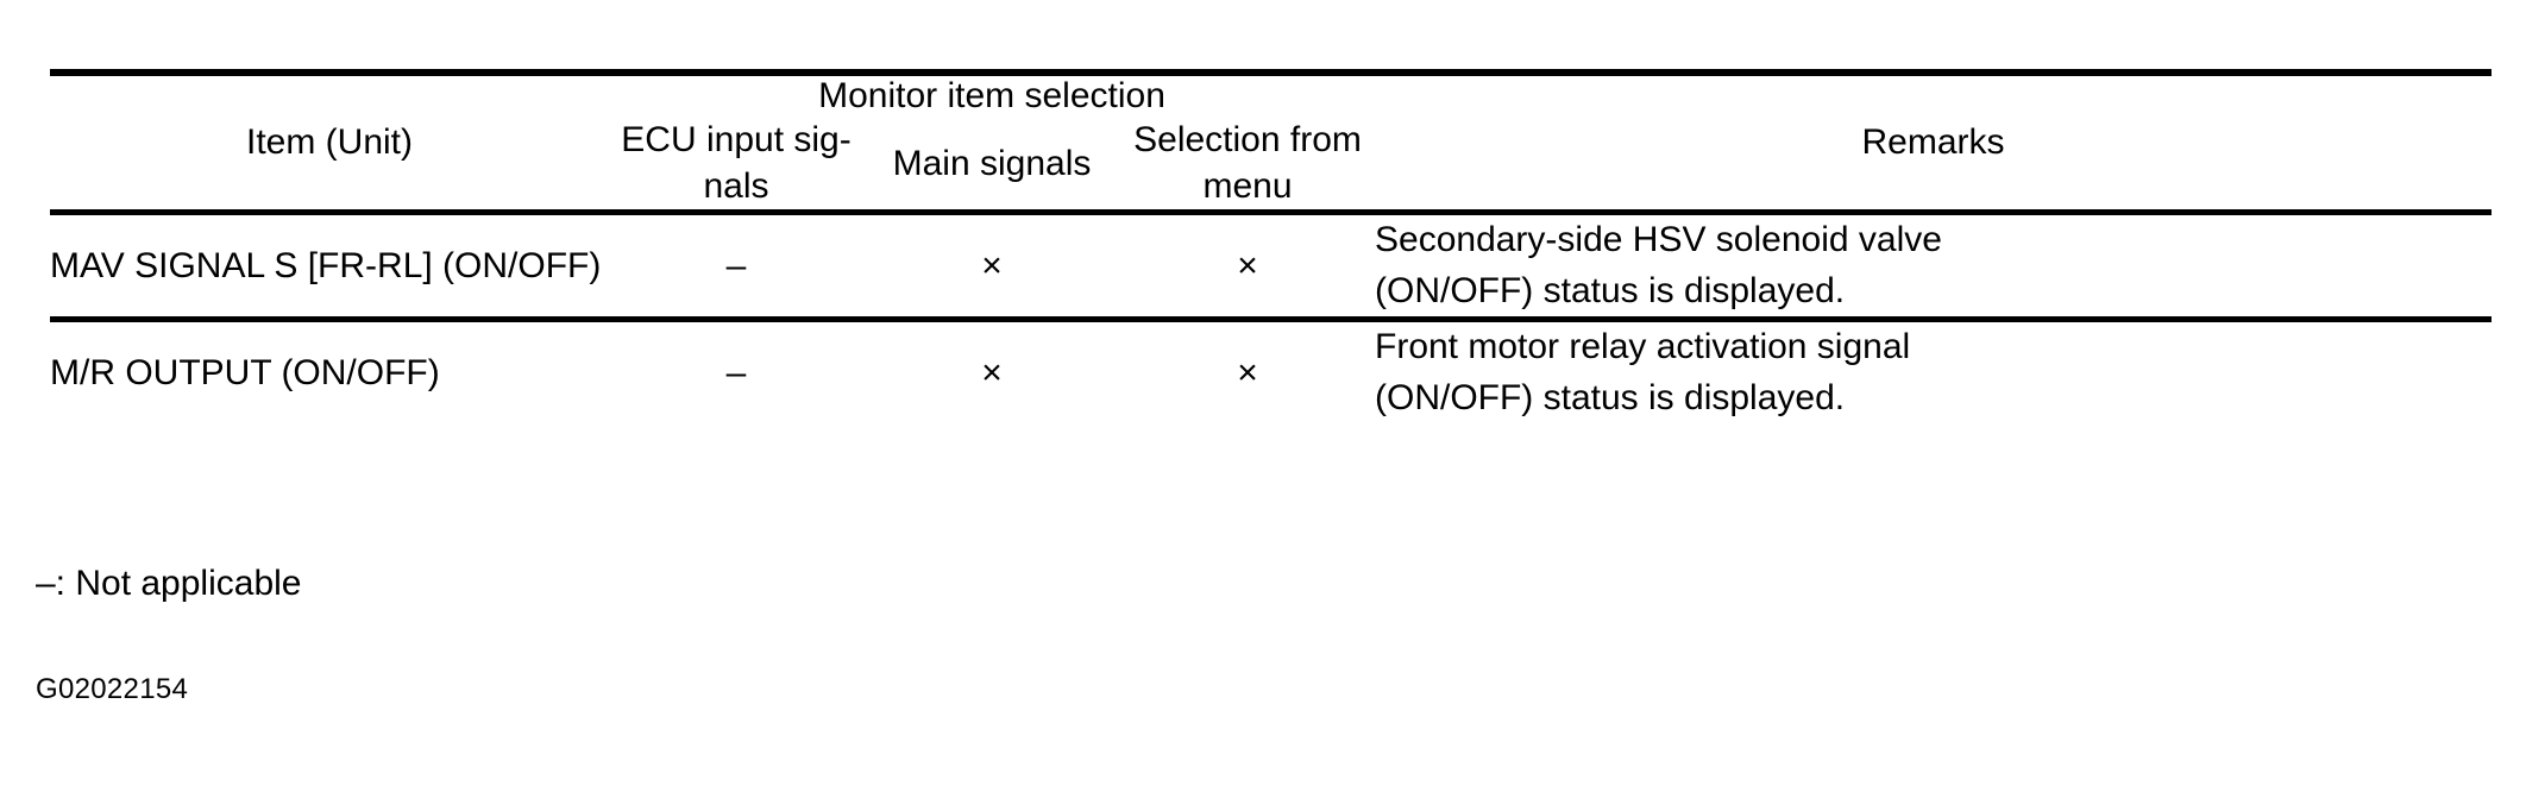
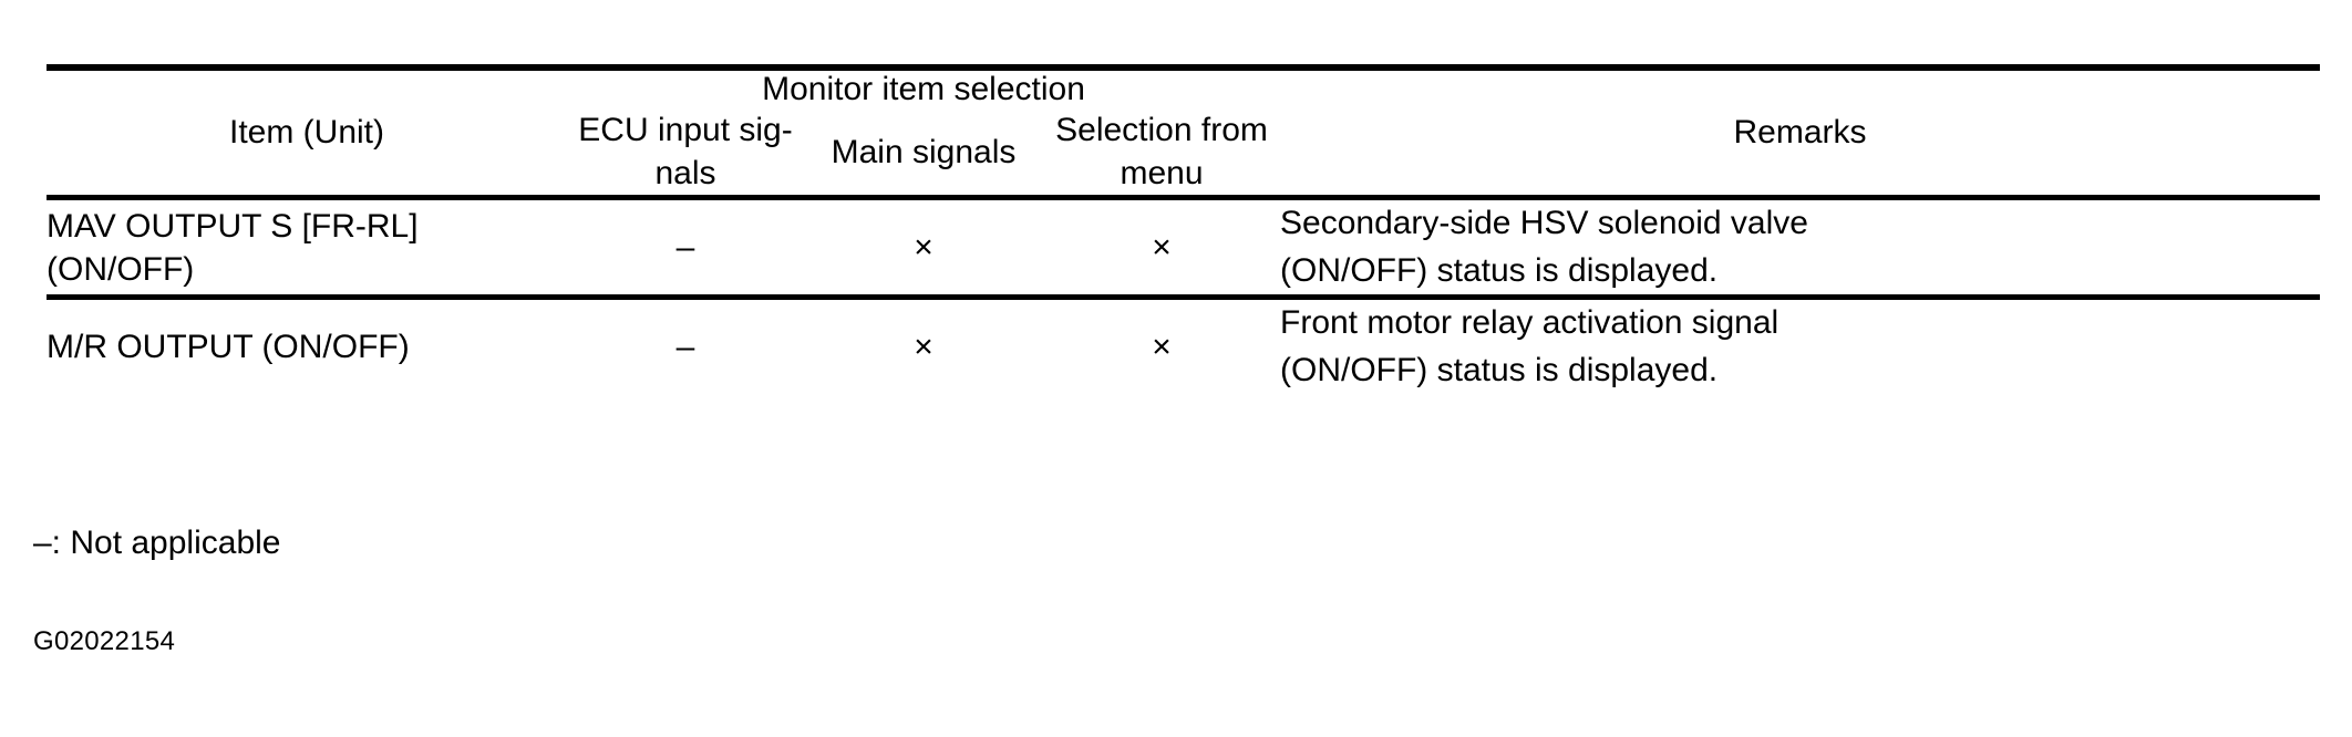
  Item (Unit)	Monitor item selection	Remarks
  ECU input sig- nals	Main signals	Selection from menu
- MAV SIGNAL S [FR-RL] (ON/OFF)	–	×	×	Secondary-side HSV solenoid valve (ON/OFF) status is displayed.
+ MAV OUTPUT S [FR-RL] (ON/OFF)	–	×	×	Secondary-side HSV solenoid valve (ON/OFF) status is displayed.
  M/R OUTPUT (ON/OFF)	–	×	×	Front motor relay activation signal (ON/OFF) status is displayed.
  –: Not applicable
  G02022154
